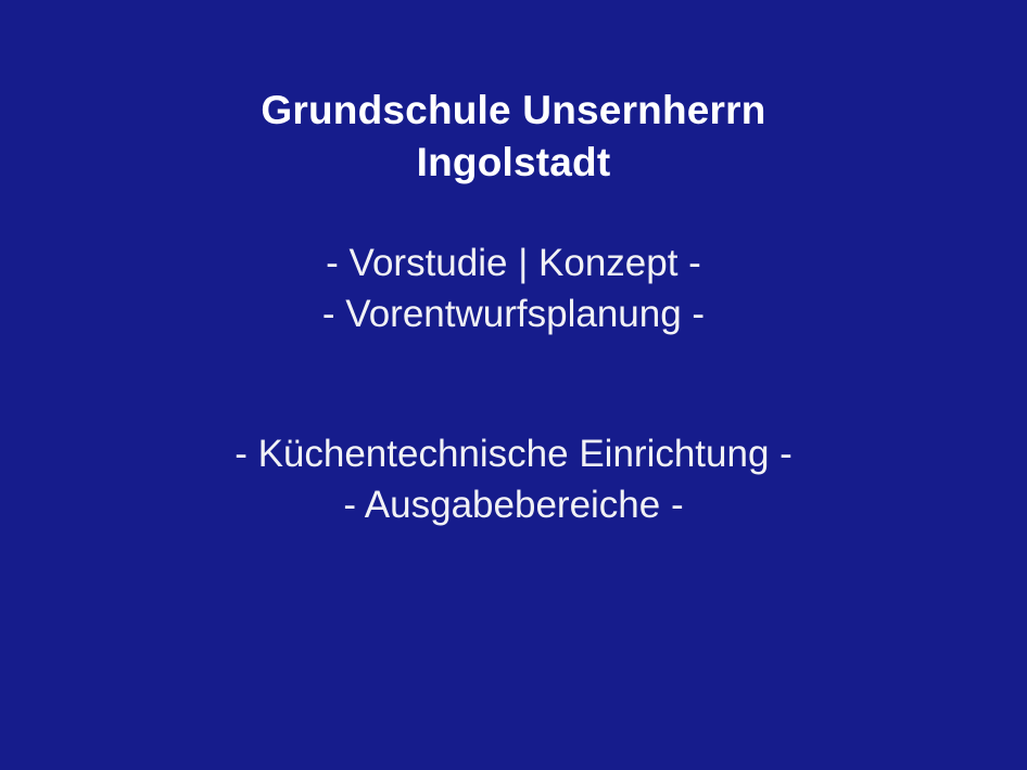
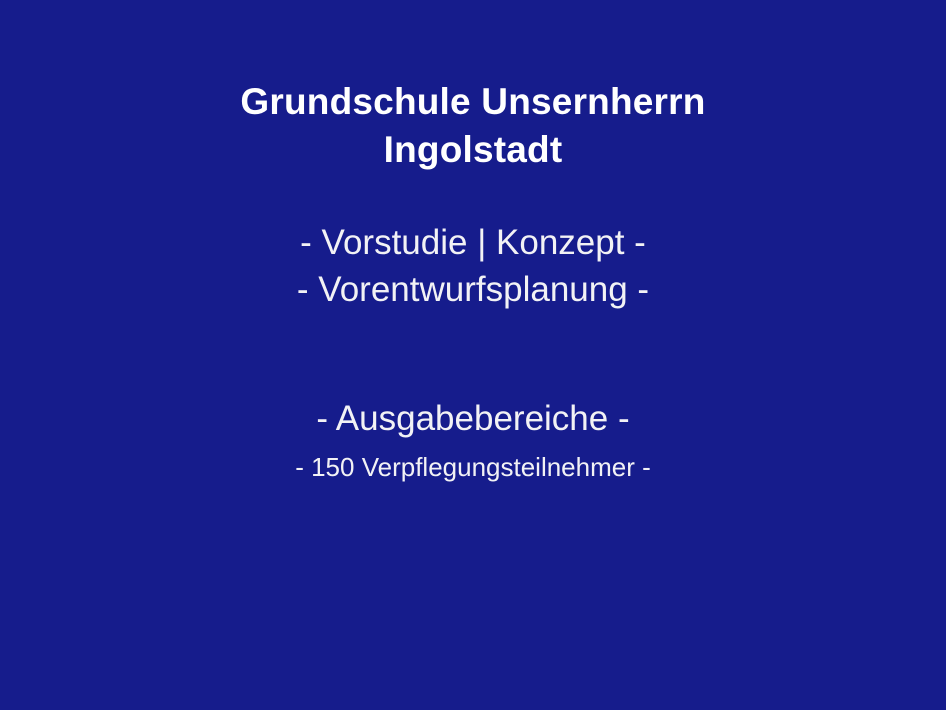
  Grundschule Unsernherrn
  Ingolstadt
  - Vorstudie | Konzept -
  - Vorentwurfsplanung -
- - Küchentechnische Einrichtung -
  - Ausgabebereiche -
+ - 150 Verpflegungsteilnehmer -
